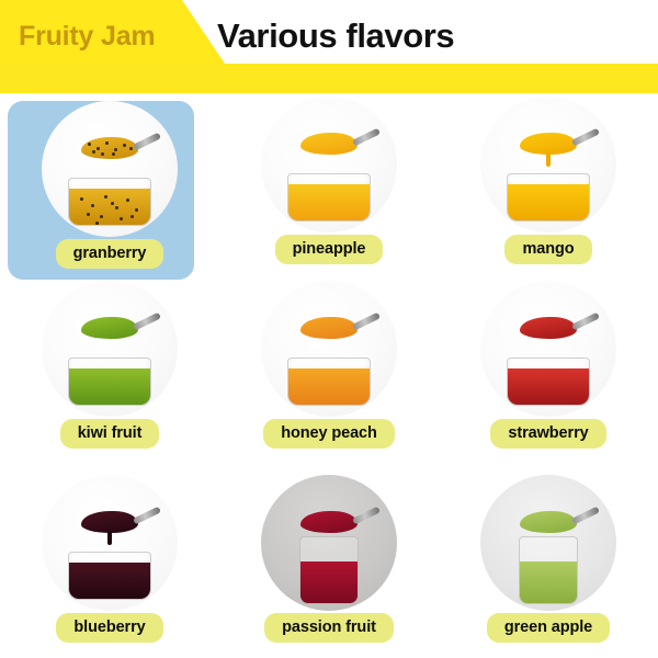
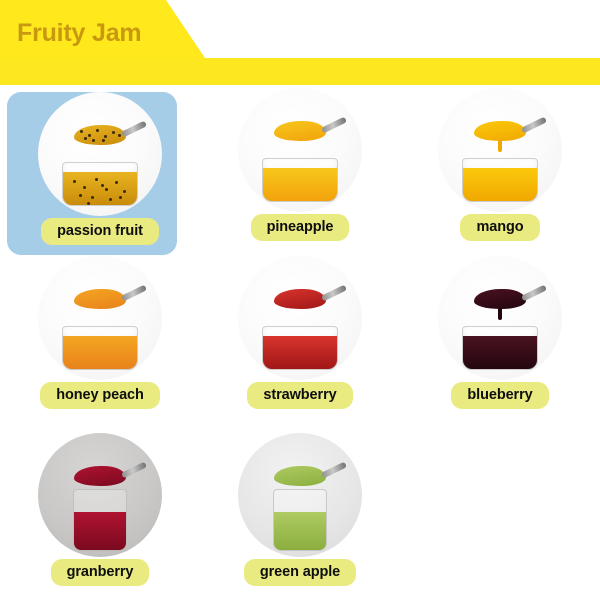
  Fruity Jam
- Various flavors
- granberry
+ passion fruit
  pineapple
  mango
- kiwi fruit
  honey peach
  strawberry
  blueberry
- passion fruit
+ granberry
  green apple
